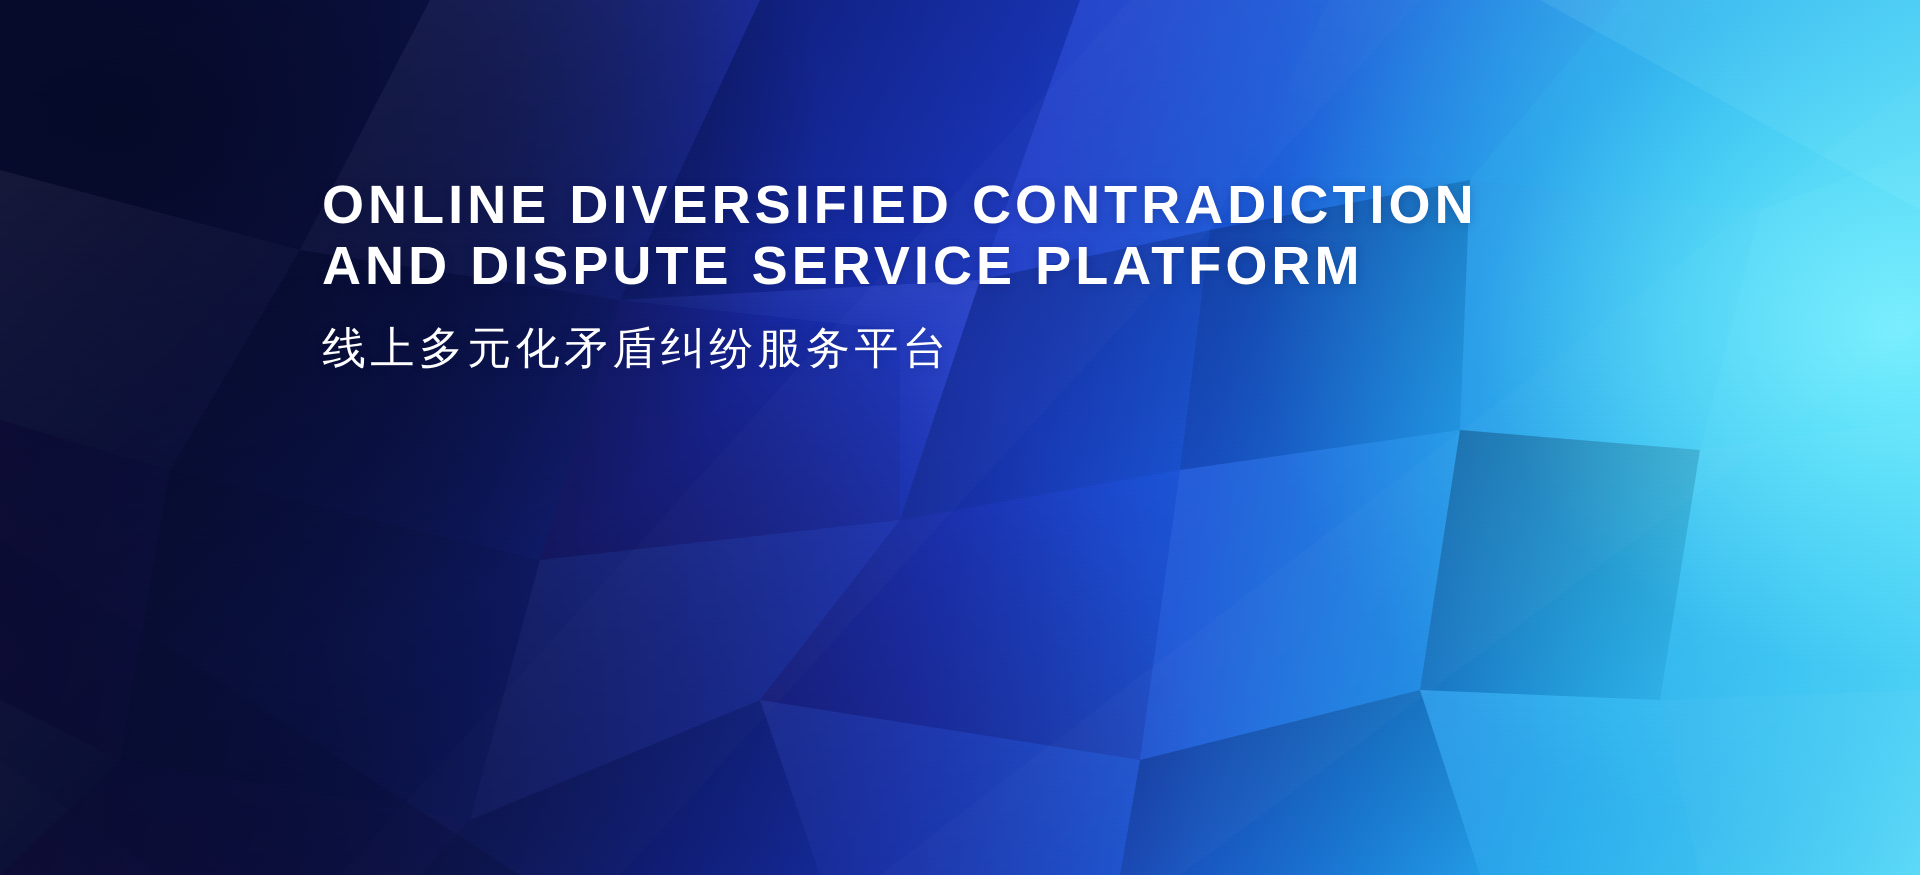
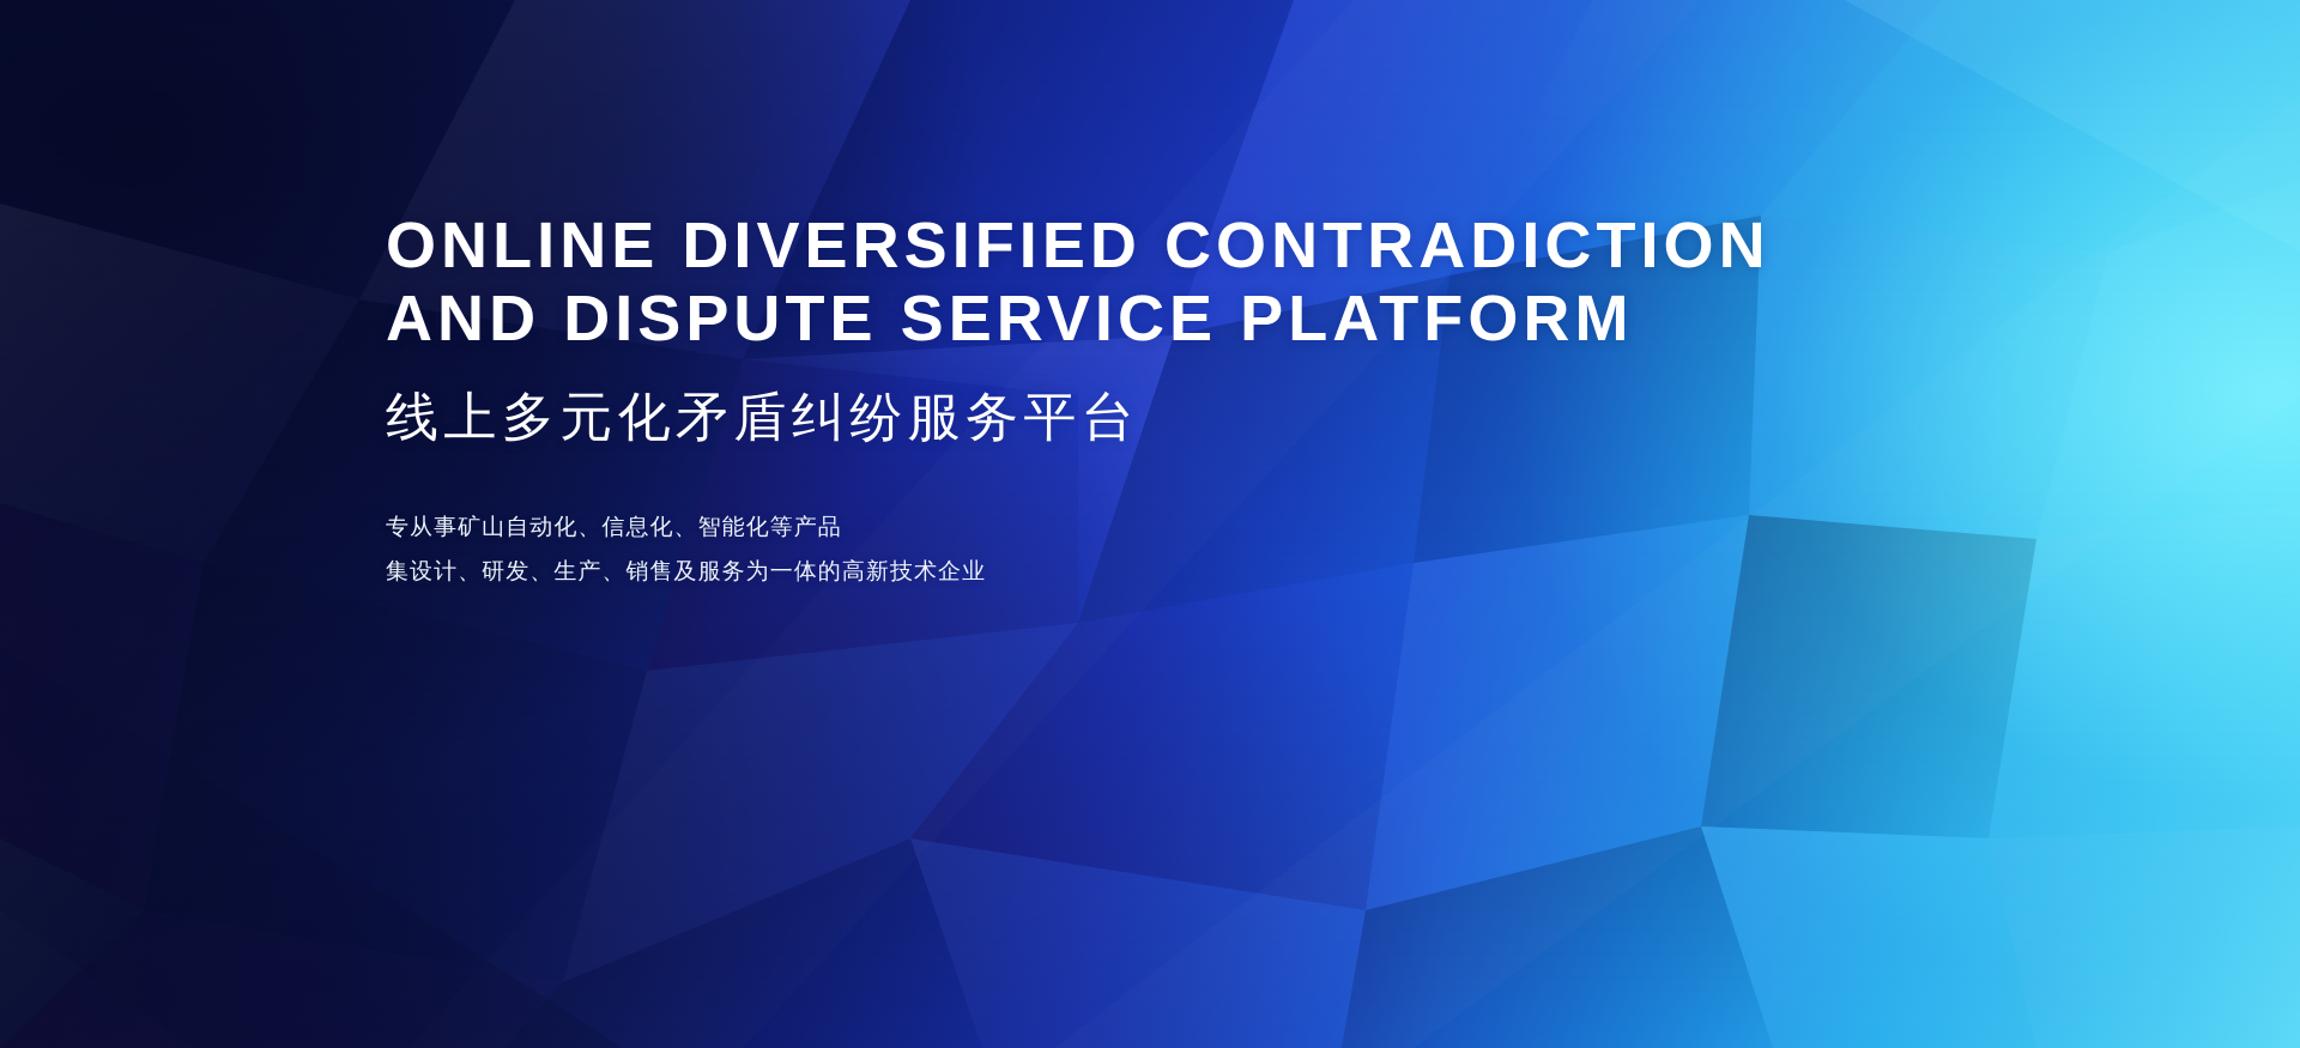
  ONLINE DIVERSIFIED CONTRADICTION
  AND DISPUTE SERVICE PLATFORM
  线上多元化矛盾纠纷服务平台
+ 专从事矿山自动化、信息化、智能化等产品
+ 集设计、研发、生产、销售及服务为一体的高新技术企业
